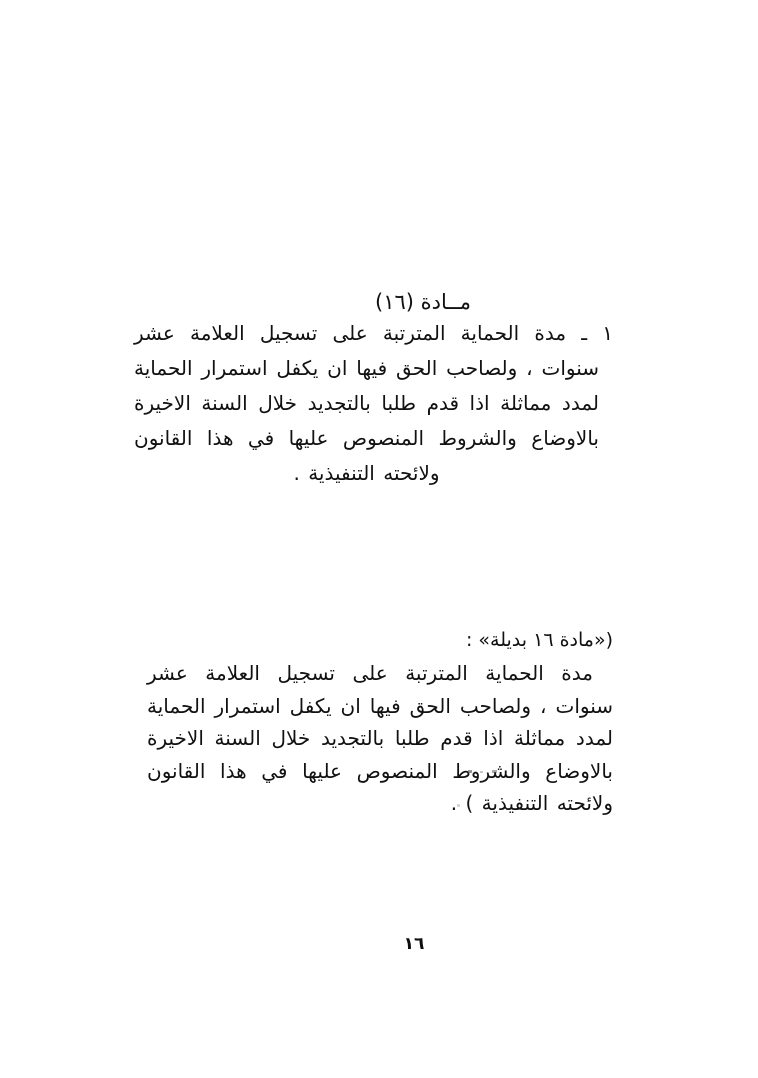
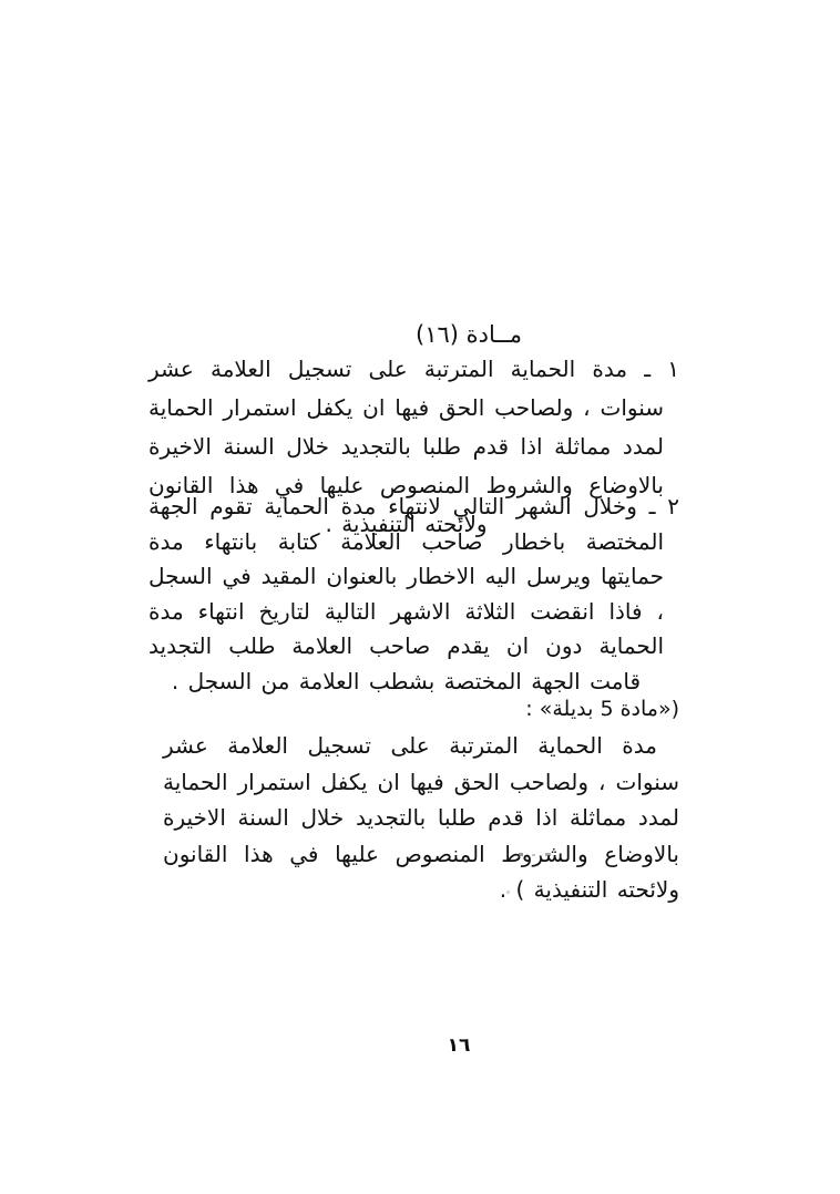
  مــادة (١٦)
  ١ ـ مدة الحماية المترتبة على تسجيل العلامة عشر سنوات ، ولصاحب الحق فيها ان يكفل استمرار الحماية لمدد مماثلة اذا قدم طلبا بالتجديد خلال السنة الاخيرة بالاوضاع والشروط المنصوص عليها في هذا القانون ولائحته التنفيذية .
+ ٢ ـ وخلال الشهر التالي لانتهاء مدة الحماية تقوم الجهة المختصة باخطار صاحب العلامة كتابة بانتهاء مدة حمايتها ويرسل اليه الاخطار بالعنوان المقيد في السجل ، فاذا انقضت الثلاثة الاشهر التالية لتاريخ انتهاء مدة الحماية دون ان يقدم صاحب العلامة طلب التجديد قامت الجهة المختصة بشطب العلامة من السجل .
- («مادة ١٦ بديلة» :
+ («مادة 5 بديلة» :
  مدة الحماية المترتبة على تسجيل العلامة عشر سنوات ، ولصاحب الحق فيها ان يكفل استمرار الحماية لمدد مماثلة اذا قدم طلبا بالتجديد خلال السنة الاخيرة بالاوضاع والشروط المنصوص عليها في هذا القانون ولائحته التنفيذية ) .
  ١٦
